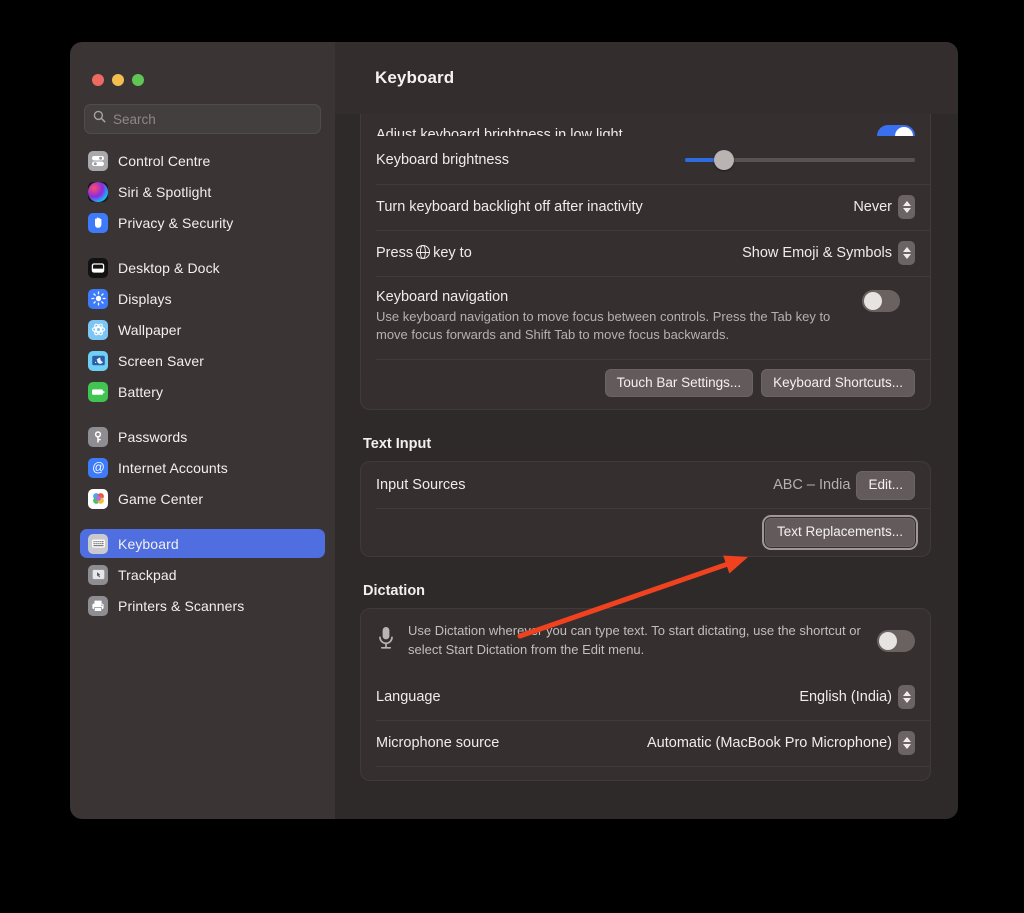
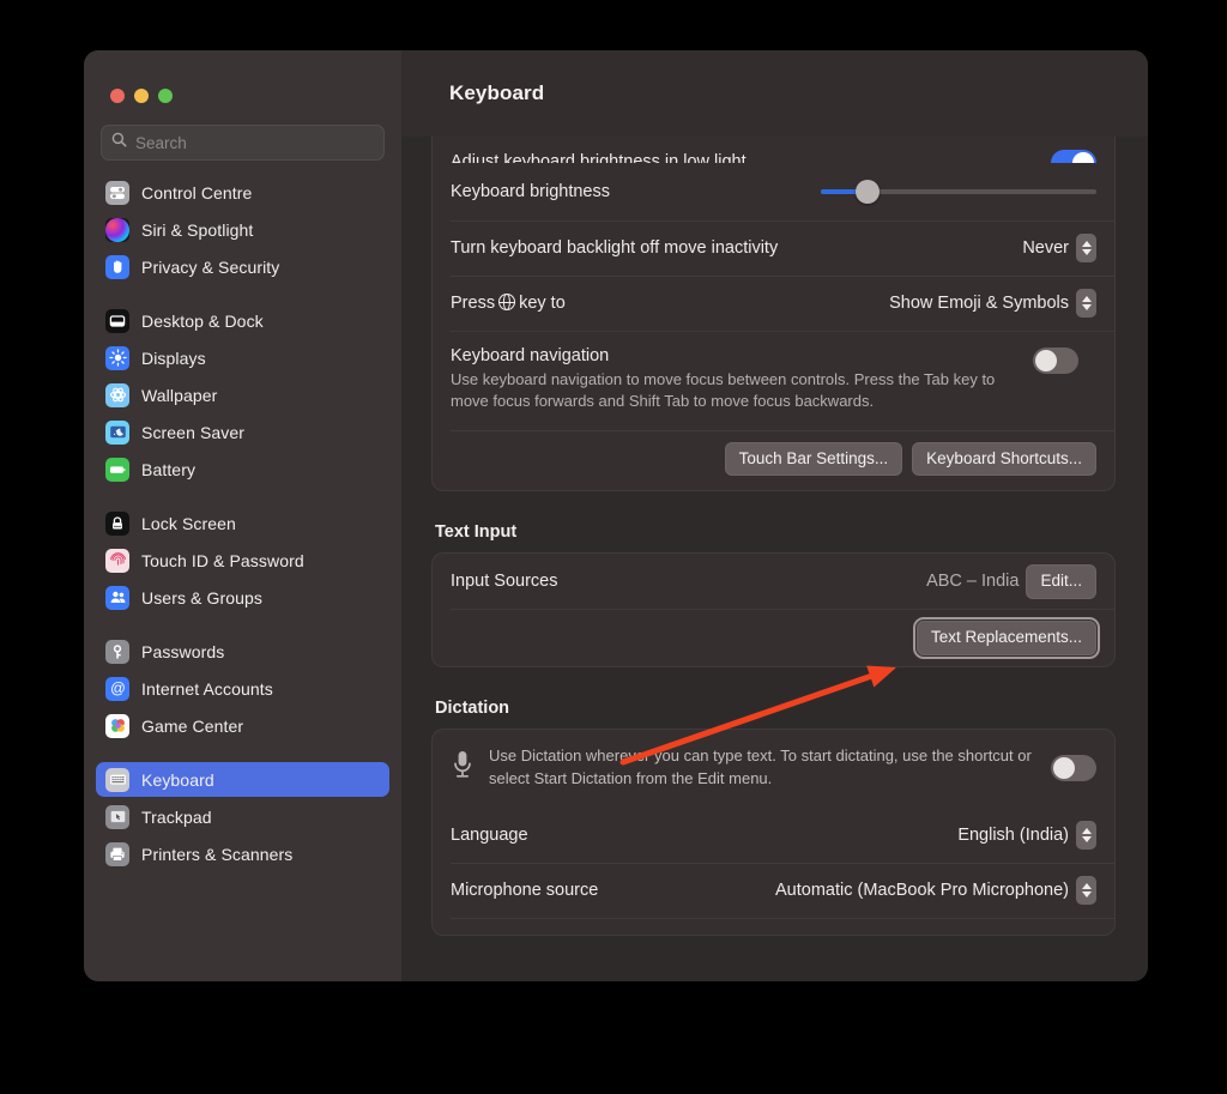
  Search
  Control Centre
  Siri & Spotlight
  Privacy & Security
  Desktop & Dock
  Displays
  Wallpaper
  Screen Saver
  Battery
+ Lock Screen
+ Touch ID & Password
+ Users & Groups
  Passwords
  @
  Internet Accounts
  Game Center
  Keyboard
  Trackpad
  Printers & Scanners
  Keyboard
  Adjust keyboard brightness in low light
  Keyboard brightness
- Turn keyboard backlight off after inactivity
+ Turn keyboard backlight off move inactivity
  Never
  Press key to
  Show Emoji & Symbols
  Keyboard navigation
  Use keyboard navigation to move focus between controls. Press the Tab key to move focus forwards and Shift Tab to move focus backwards.
  Touch Bar Settings...
  Keyboard Shortcuts...
  Text Input
  Input Sources
  ABC – India
  Edit...
  Text Replacements...
  Dictation
  Use Dictation where you can type text. To start dictating, use the shortcut or select Start Dictation from the Edit menu.
  Language
  English (India)
  Microphone source
  Automatic (MacBook Pro Microphone)
